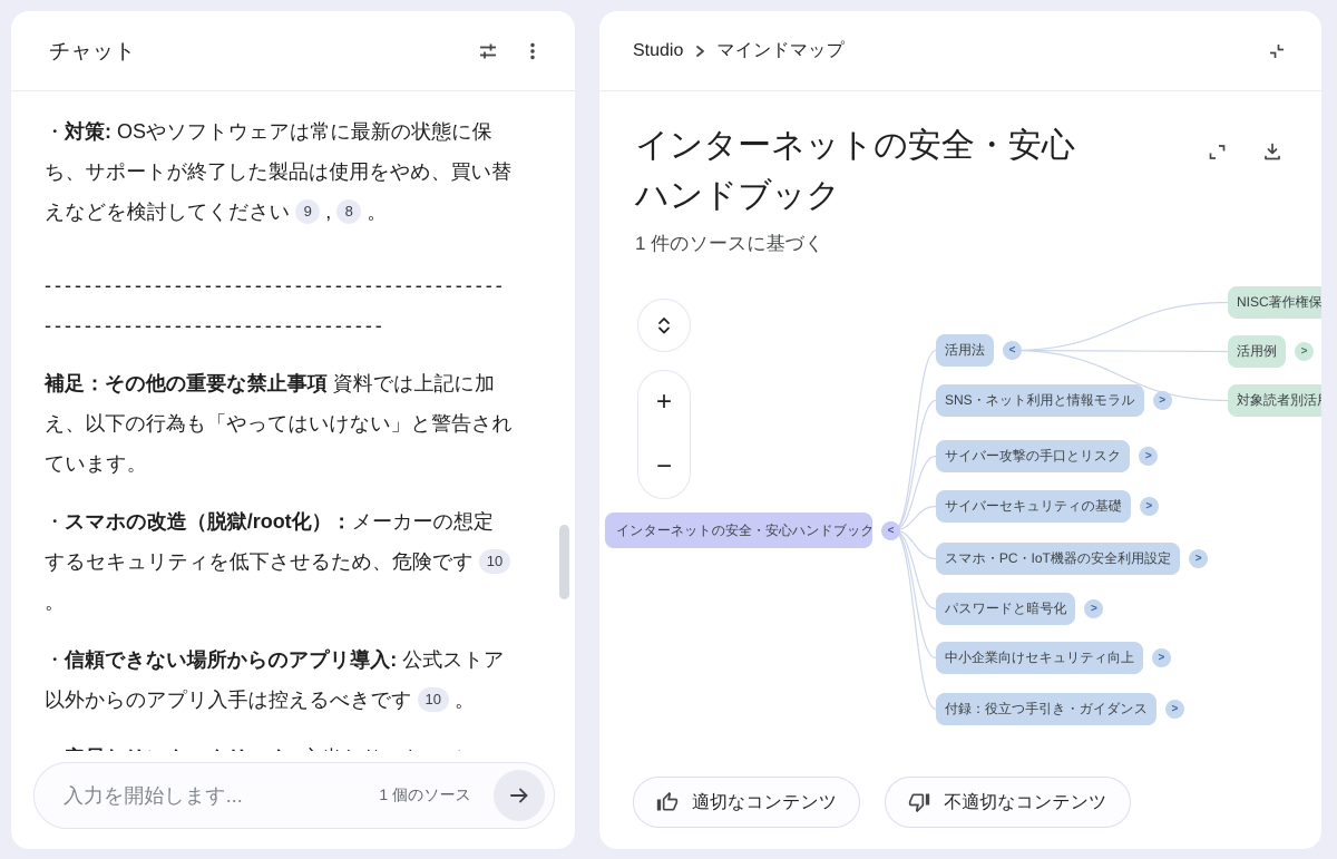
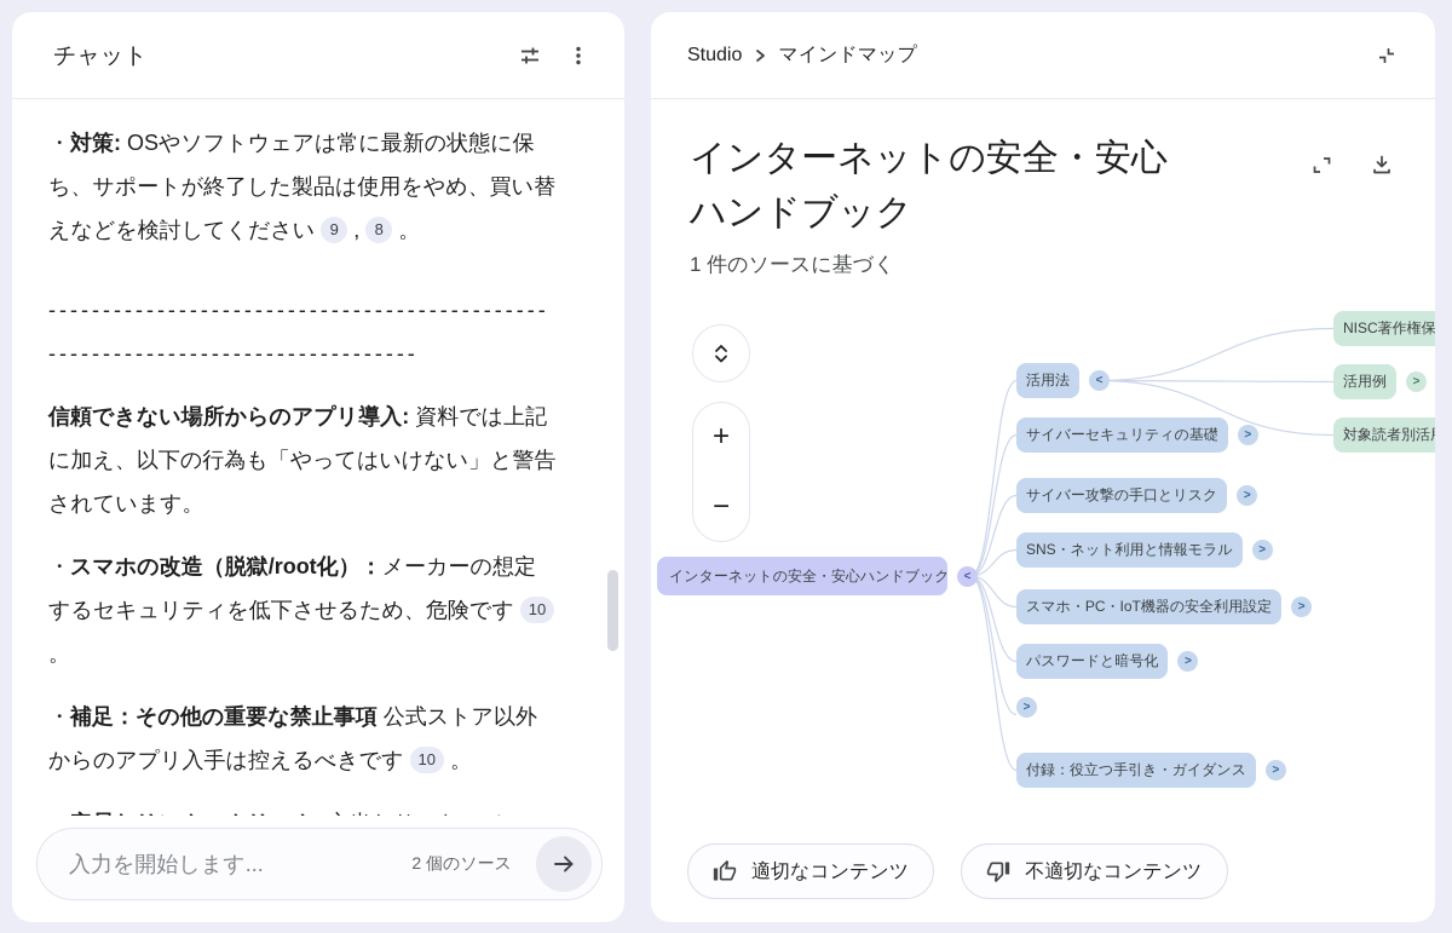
  チャット
  ・対策: OSやソフトウェアは常に最新の状態に保ち、サポートが終了した製品は使用をやめ、買い替えなどを検討してください 9 , 8 。
  --------------------------------------------------------------------------------
- 補足：その他の重要な禁止事項 資料では上記に加え、以下の行為も「やってはいけない」と警告されています。
+ 信頼できない場所からのアプリ導入: 資料では上記に加え、以下の行為も「やってはいけない」と警告されています。
  ・スマホの改造（脱獄/root化）：メーカーの想定するセキュリティを低下させるため、危険です 10 。
- ・信頼できない場所からのアプリ導入: 公式ストア以外からのアプリ入手は控えるべきです 10 。
+ ・補足：その他の重要な禁止事項 公式ストア以外からのアプリ入手は控えるべきです 10 。
  入力を開始します...
- 1 個のソース
+ 2 個のソース
  Studio
  マインドマップ
  インターネットの安全・安心ハンドブック
  1 件のソースに基づく
  +
  −
  インターネットの安全・安心ハンドブック
  <
  活用法
  <
- SNS・ネット利用と情報モラル
+ サイバーセキュリティの基礎
  >
  サイバー攻撃の手口とリスク
  >
- サイバーセキュリティの基礎
+ SNS・ネット利用と情報モラル
  >
  スマホ・PC・IoT機器の安全利用設定
  >
  パスワードと暗号化
  >
- 中小企業向けセキュリティ向上
  >
  付録：役立つ手引き・ガイダンス
  >
  NISC著作権保
  活用例
  >
  対象読者別活
  適切なコンテンツ
  不適切なコンテンツ
